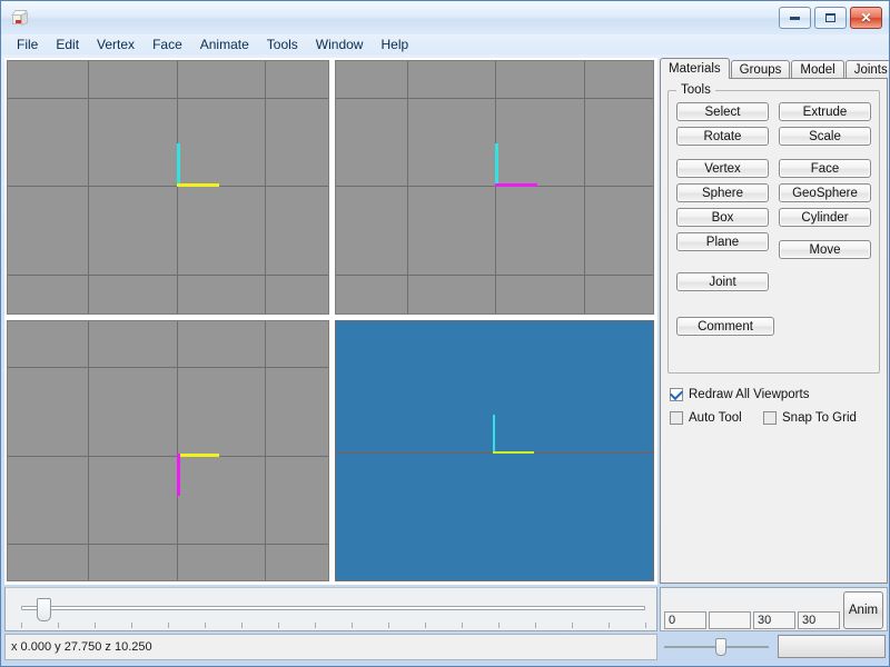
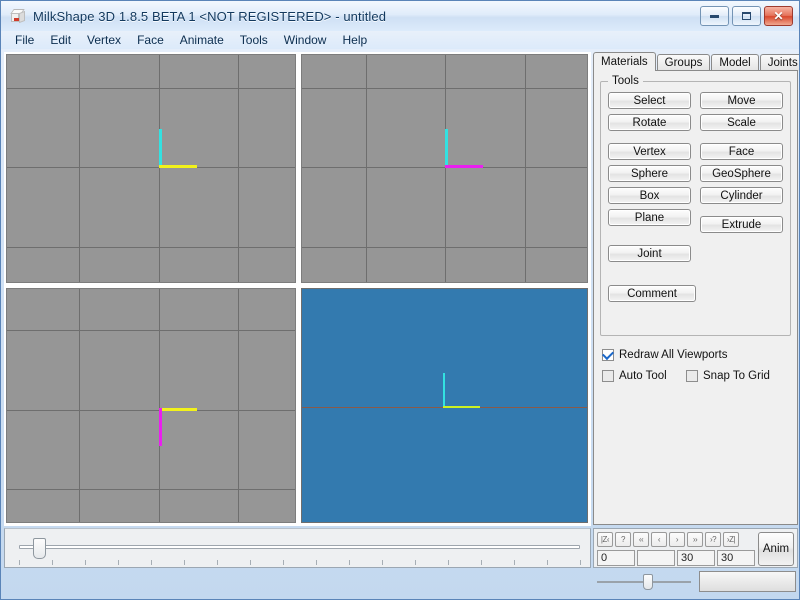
+ MilkShape 3D 1.8.5 BETA 1 <NOT REGISTERED> - untitled
  ✕
  File
  Edit
  Vertex
  Face
  Animate
  Tools
  Window
  Help
- x 0.000 y 27.750 z 10.250
  Materials
  Groups
  Model
  Joints
  Tools
  Select
- Extrude
+ Move
  Rotate
  Scale
  Vertex
  Face
  Sphere
  GeoSphere
  Box
  Cylinder
  Plane
- Move
+ Extrude
  Joint
  Comment
  Redraw All Viewports
  Auto Tool
  Snap To Grid
+ |Z‹
+ ?
+ ‹‹
+ ‹
+ ›
+ ››
+ ›?
+ ›Z|
  0
  30
  30
  Anim
